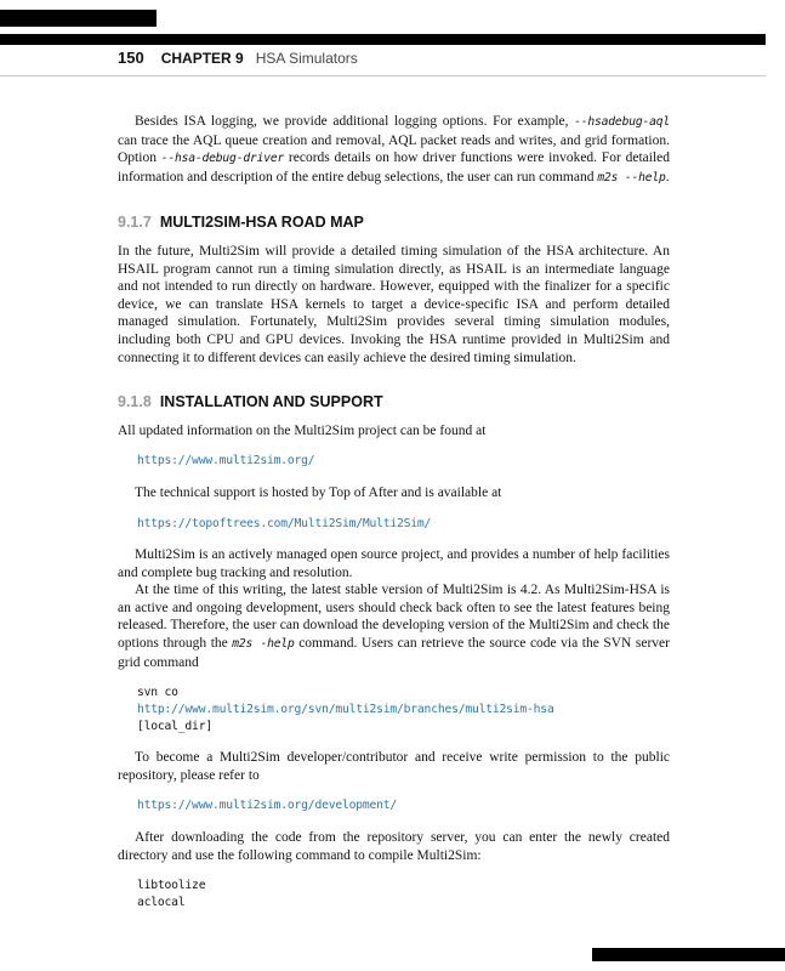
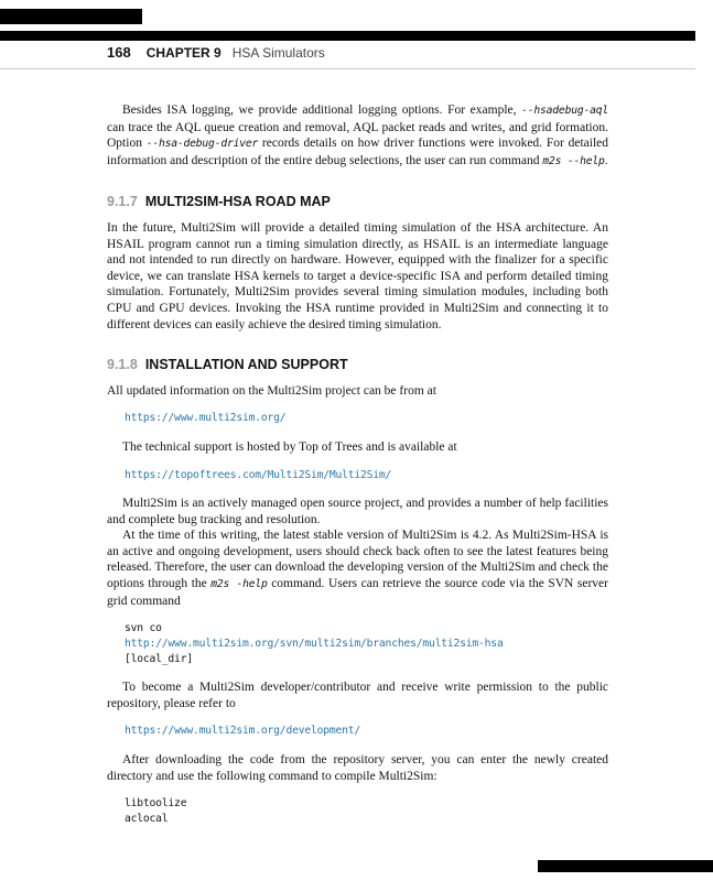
- 150
+ 168
  CHAPTER 9
  HSA Simulators
  Besides ISA logging, we provide additional logging options. For example, --hsadebug-aql can trace the AQL queue creation and removal, AQL packet reads and writes, and grid formation. Option --hsa-debug-driver records details on how driver functions were invoked. For detailed information and description of the entire debug selections, the user can run command m2s --help.
  9.1.7 MULTI2SIM-HSA ROAD MAP
- In the future, Multi2Sim will provide a detailed timing simulation of the HSA architecture. An HSAIL program cannot run a timing simulation directly, as HSAIL is an intermediate language and not intended to run directly on hardware. However, equipped with the finalizer for a specific device, we can translate HSA kernels to target a device-specific ISA and perform detailed managed simulation. Fortunately, Multi2Sim provides several timing simulation modules, including both CPU and GPU devices. Invoking the HSA runtime provided in Multi2Sim and connecting it to different devices can easily achieve the desired timing simulation.
+ In the future, Multi2Sim will provide a detailed timing simulation of the HSA architecture. An HSAIL program cannot run a timing simulation directly, as HSAIL is an intermediate language and not intended to run directly on hardware. However, equipped with the finalizer for a specific device, we can translate HSA kernels to target a device-specific ISA and perform detailed timing simulation. Fortunately, Multi2Sim provides several timing simulation modules, including both CPU and GPU devices. Invoking the HSA runtime provided in Multi2Sim and connecting it to different devices can easily achieve the desired timing simulation.
  9.1.8 INSTALLATION AND SUPPORT
- All updated information on the Multi2Sim project can be found at
+ All updated information on the Multi2Sim project can be from at
  https://www.multi2sim.org/
- The technical support is hosted by Top of After and is available at
+ The technical support is hosted by Top of Trees and is available at
  https://topoftrees.com/Multi2Sim/Multi2Sim/
  Multi2Sim is an actively managed open source project, and provides a number of help facilities and complete bug tracking and resolution.
  At the time of this writing, the latest stable version of Multi2Sim is 4.2. As Multi2Sim-HSA is an active and ongoing development, users should check back often to see the latest features being released. Therefore, the user can download the developing version of the Multi2Sim and check the options through the m2s -help command. Users can retrieve the source code via the SVN server grid command
  svn co
  http://www.multi2sim.org/svn/multi2sim/branches/multi2sim-hsa
  [local_dir]
  To become a Multi2Sim developer/contributor and receive write permission to the public repository, please refer to
  https://www.multi2sim.org/development/
  After downloading the code from the repository server, you can enter the newly created directory and use the following command to compile Multi2Sim:
  libtoolize
  aclocal
